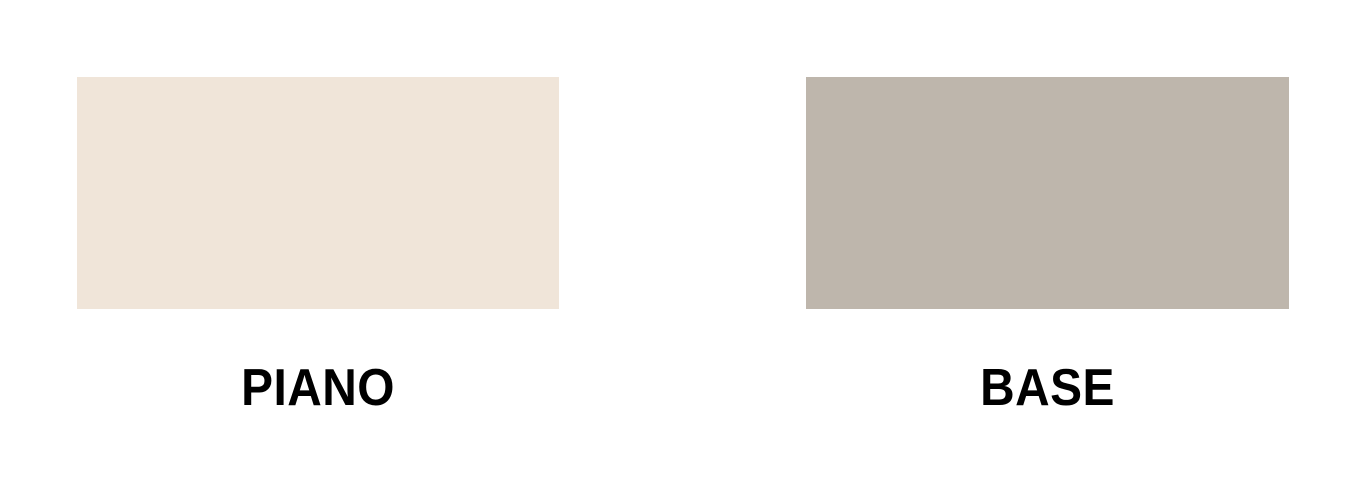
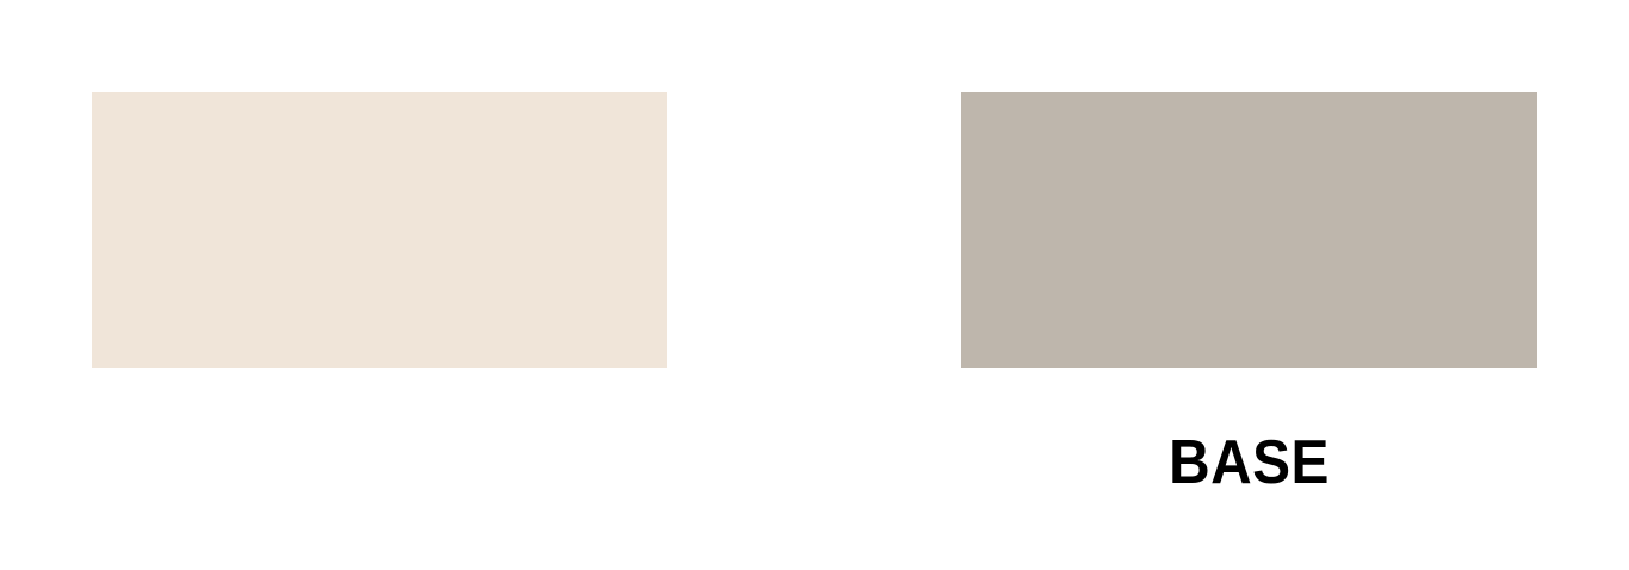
- PIANO
  BASE
